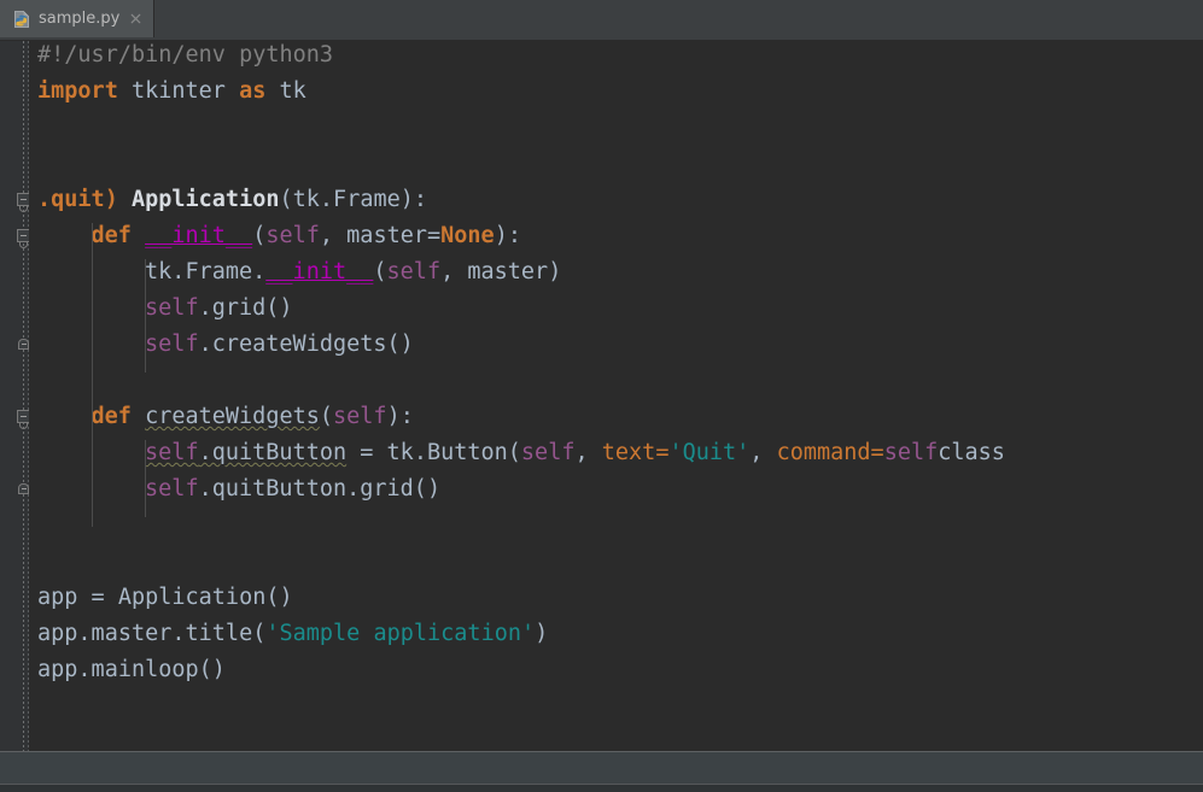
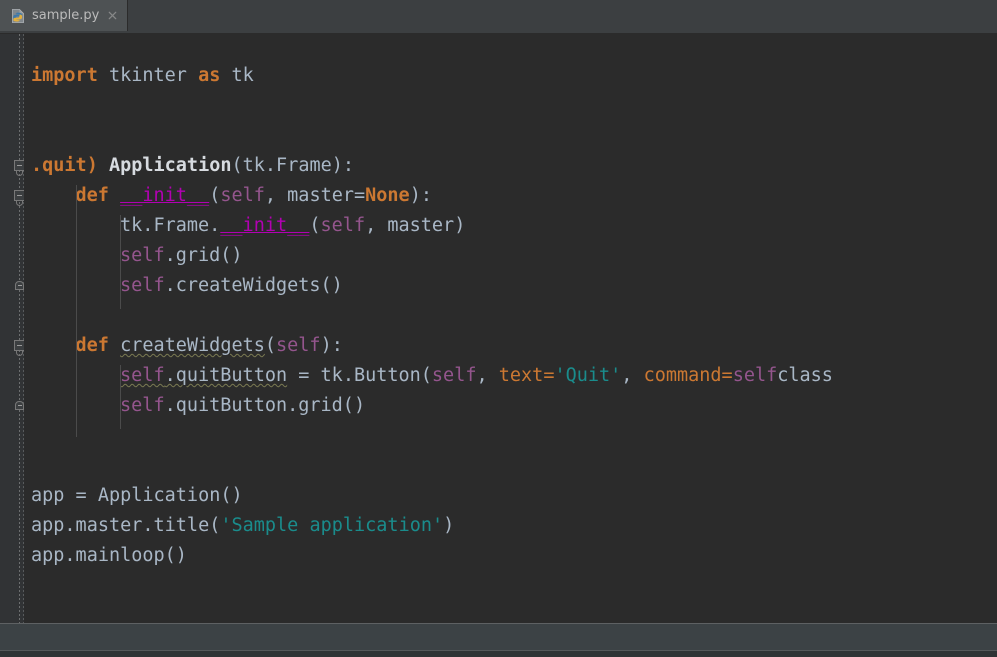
  sample.py
- #!/usr/bin/env python3
  import tkinter as tk
  .quit) Application(tk.Frame):
  def __init__(self, master=None):
  tk.Frame.__init__(self, master)
  self.grid()
  self.createWidgets()
  def createWidgets(self):
  self.quitButton = tk.Button(self, text='Quit', command=selfclass
  self.quitButton.grid()
  app = Application()
  app.master.title('Sample application')
  app.mainloop()
